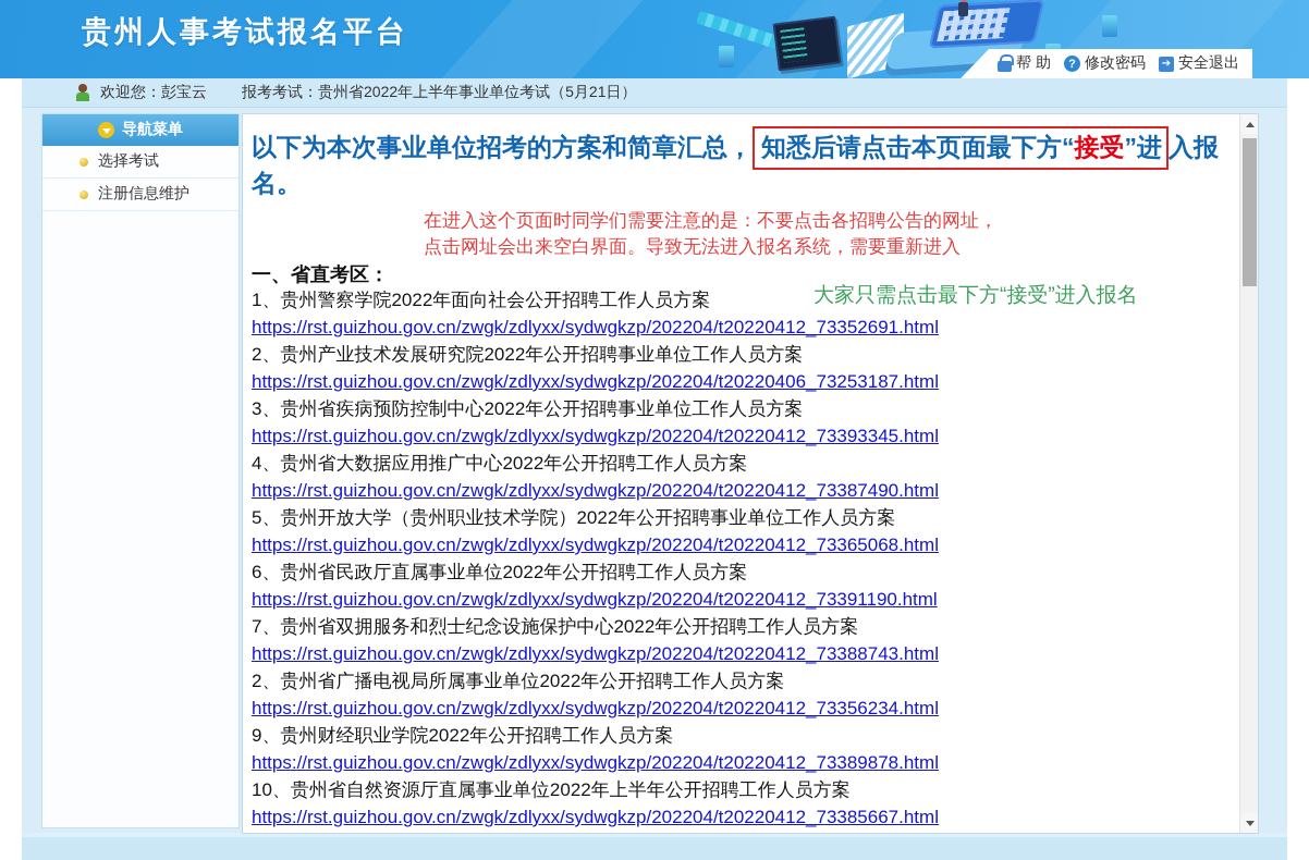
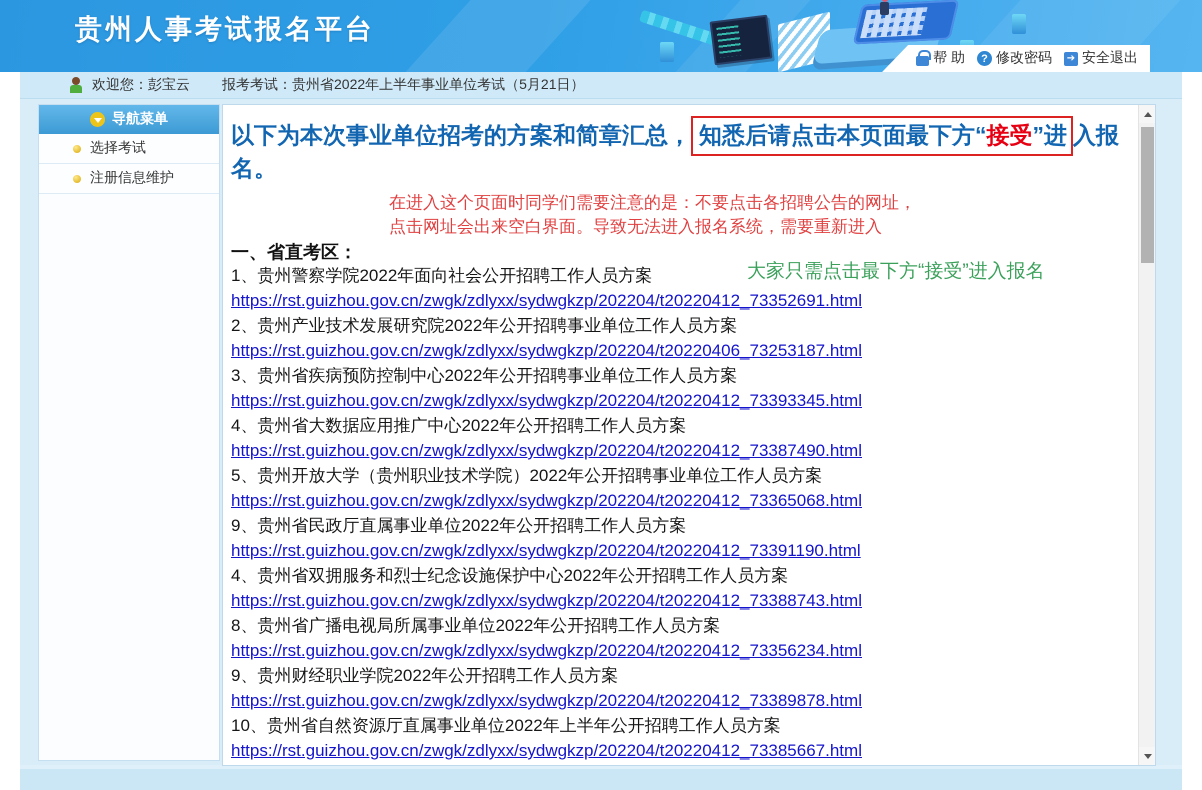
  贵州人事考试报名平台
  帮 助
  ?
  修改密码
  ➔
  安全退出
  欢迎您：彭宝云
  报考考试：贵州省2022年上半年事业单位考试（5月21日）
  导航菜单
  选择考试
  注册信息维护
  以下为本次事业单位招考的方案和简章汇总， 知悉后请点击本页面最下方“接受”进 入报名。
  在进入这个页面时同学们需要注意的是：不要点击各招聘公告的网址，
  点击网址会出来空白界面。导致无法进入报名系统，需要重新进入
  一、省直考区：
  1、贵州警察学院2022年面向社会公开招聘工作人员方案
  大家只需点击最下方“接受”进入报名
  https://rst.guizhou.gov.cn/zwgk/zdlyxx/sydwgkzp/202204/t20220412_73352691.html
  2、贵州产业技术发展研究院2022年公开招聘事业单位工作人员方案
  https://rst.guizhou.gov.cn/zwgk/zdlyxx/sydwgkzp/202204/t20220406_73253187.html
  3、贵州省疾病预防控制中心2022年公开招聘事业单位工作人员方案
  https://rst.guizhou.gov.cn/zwgk/zdlyxx/sydwgkzp/202204/t20220412_73393345.html
  4、贵州省大数据应用推广中心2022年公开招聘工作人员方案
  https://rst.guizhou.gov.cn/zwgk/zdlyxx/sydwgkzp/202204/t20220412_73387490.html
  5、贵州开放大学（贵州职业技术学院）2022年公开招聘事业单位工作人员方案
  https://rst.guizhou.gov.cn/zwgk/zdlyxx/sydwgkzp/202204/t20220412_73365068.html
- 6、贵州省民政厅直属事业单位2022年公开招聘工作人员方案
+ 9、贵州省民政厅直属事业单位2022年公开招聘工作人员方案
  https://rst.guizhou.gov.cn/zwgk/zdlyxx/sydwgkzp/202204/t20220412_73391190.html
- 7、贵州省双拥服务和烈士纪念设施保护中心2022年公开招聘工作人员方案
+ 4、贵州省双拥服务和烈士纪念设施保护中心2022年公开招聘工作人员方案
  https://rst.guizhou.gov.cn/zwgk/zdlyxx/sydwgkzp/202204/t20220412_73388743.html
- 2、贵州省广播电视局所属事业单位2022年公开招聘工作人员方案
+ 8、贵州省广播电视局所属事业单位2022年公开招聘工作人员方案
  https://rst.guizhou.gov.cn/zwgk/zdlyxx/sydwgkzp/202204/t20220412_73356234.html
  9、贵州财经职业学院2022年公开招聘工作人员方案
  https://rst.guizhou.gov.cn/zwgk/zdlyxx/sydwgkzp/202204/t20220412_73389878.html
  10、贵州省自然资源厅直属事业单位2022年上半年公开招聘工作人员方案
  https://rst.guizhou.gov.cn/zwgk/zdlyxx/sydwgkzp/202204/t20220412_73385667.html
